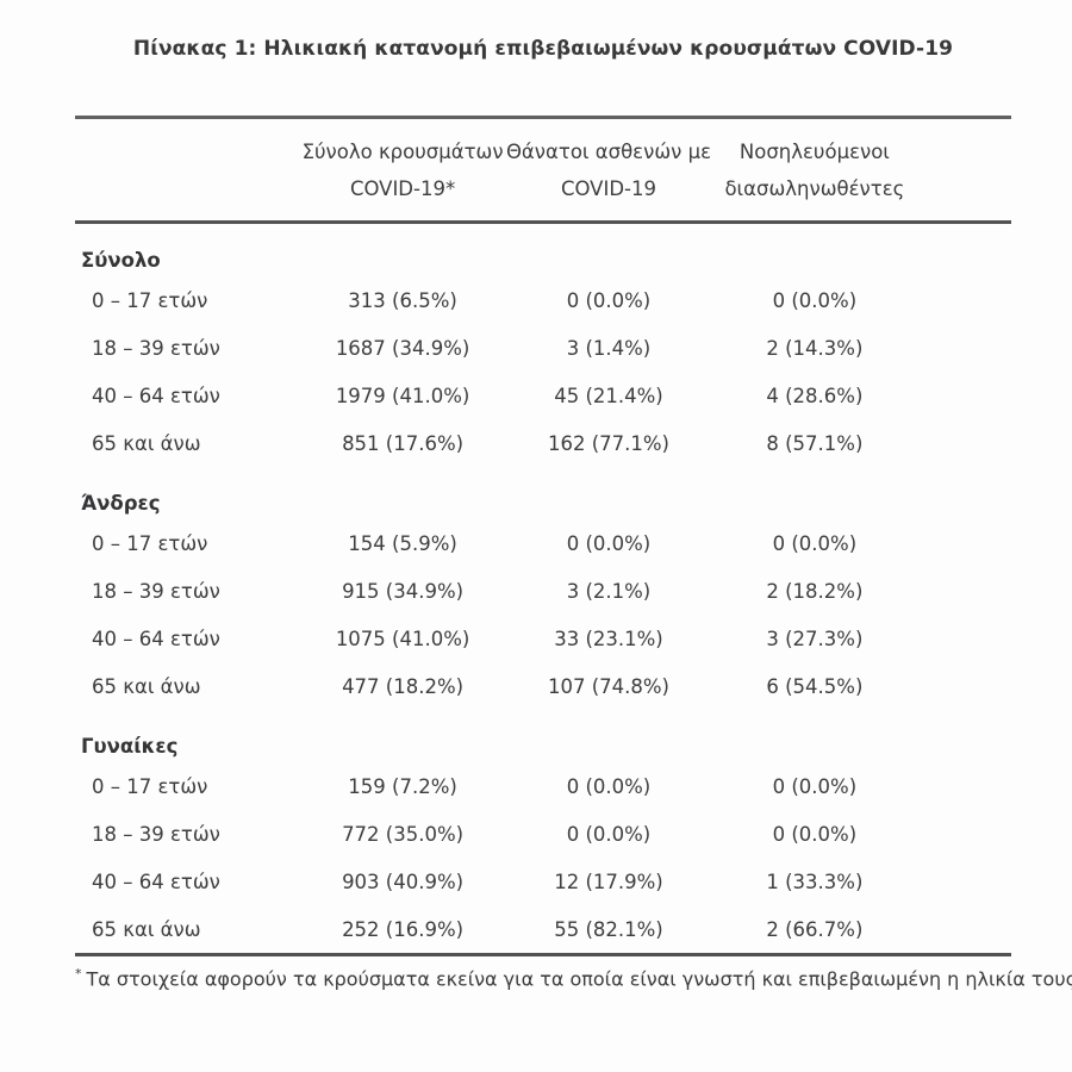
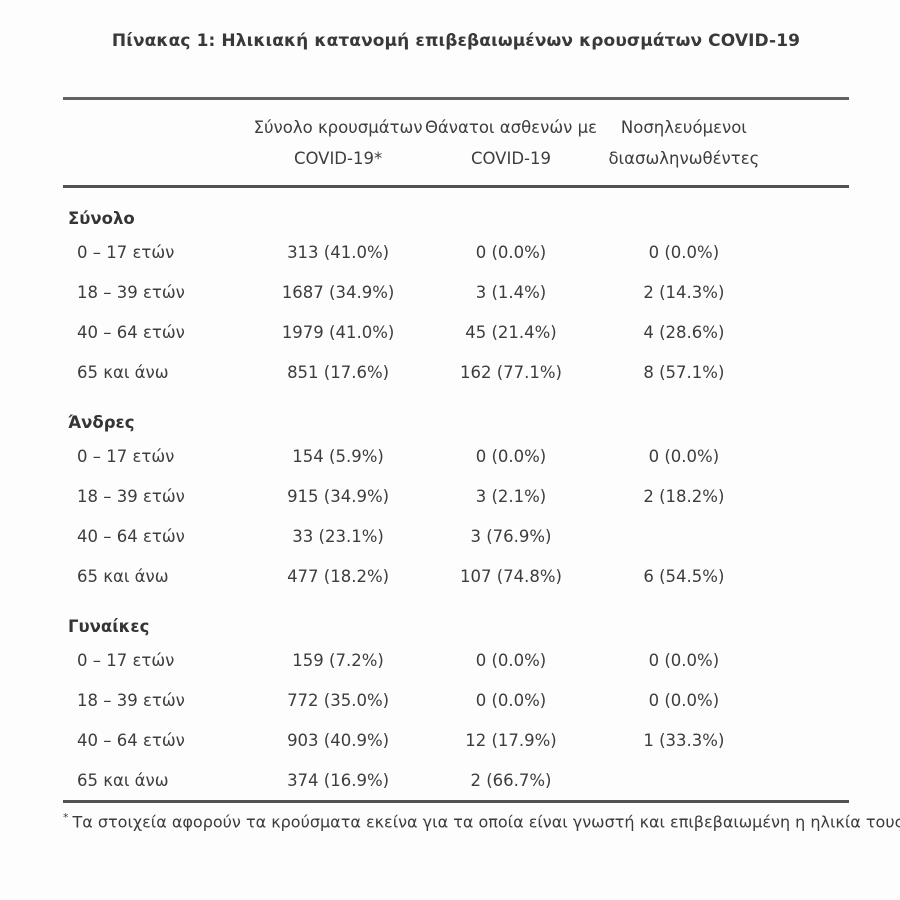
  Πίνακας 1: Ηλικιακή κατανομή επιβεβαιωμένων κρουσμάτων COVID-19
  Σύνολο κρουσμάτων
  COVID-19*
  Θάνατοι ασθενών με
  COVID-19
  Νοσηλευόμενοι
  διασωληνωθέντες
  Σύνολο
  0 – 17 ετών
- 313 (6.5%)
+ 313 (41.0%)
  0 (0.0%)
  0 (0.0%)
  18 – 39 ετών
  1687 (34.9%)
  3 (1.4%)
  2 (14.3%)
  40 – 64 ετών
  1979 (41.0%)
  45 (21.4%)
  4 (28.6%)
  65 και άνω
  851 (17.6%)
  162 (77.1%)
  8 (57.1%)
  Άνδρες
  0 – 17 ετών
  154 (5.9%)
  0 (0.0%)
  0 (0.0%)
  18 – 39 ετών
  915 (34.9%)
  3 (2.1%)
  2 (18.2%)
  40 – 64 ετών
- 1075 (41.0%)
  33 (23.1%)
- 3 (27.3%)
+ 3 (76.9%)
  65 και άνω
  477 (18.2%)
  107 (74.8%)
  6 (54.5%)
  Γυναίκες
  0 – 17 ετών
  159 (7.2%)
  0 (0.0%)
  0 (0.0%)
  18 – 39 ετών
  772 (35.0%)
  0 (0.0%)
  0 (0.0%)
  40 – 64 ετών
  903 (40.9%)
  12 (17.9%)
  1 (33.3%)
  65 και άνω
- 252 (16.9%)
+ 374 (16.9%)
- 55 (82.1%)
  2 (66.7%)
  * Τα στοιχεία αφορούν τα κρούσματα εκείνα για τα οποία είναι γνωστή και επιβεβαιωμένη η ηλικία τους
